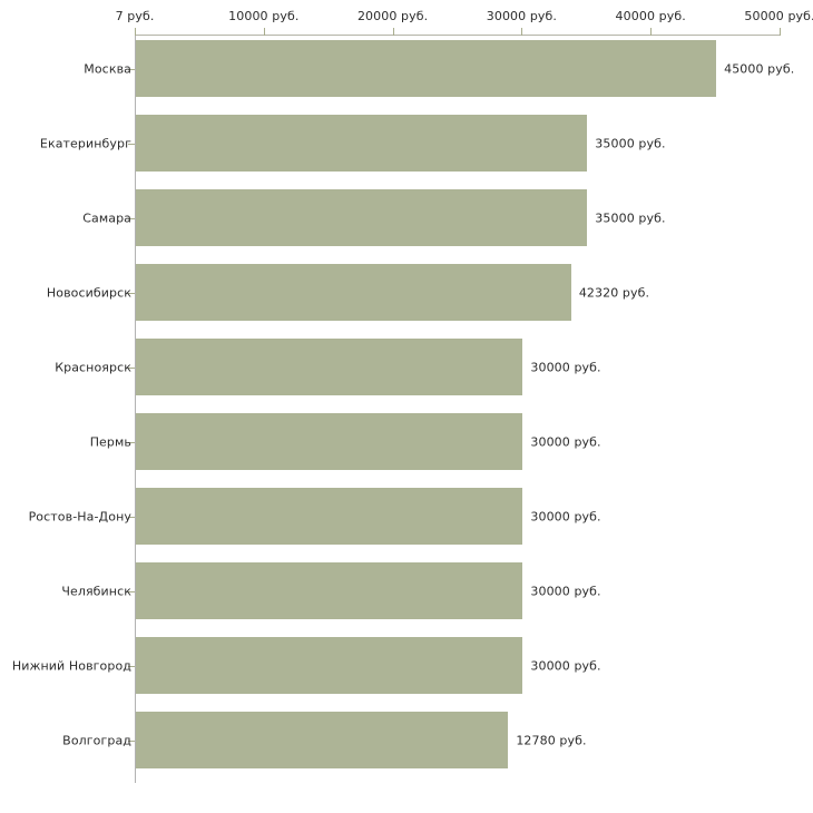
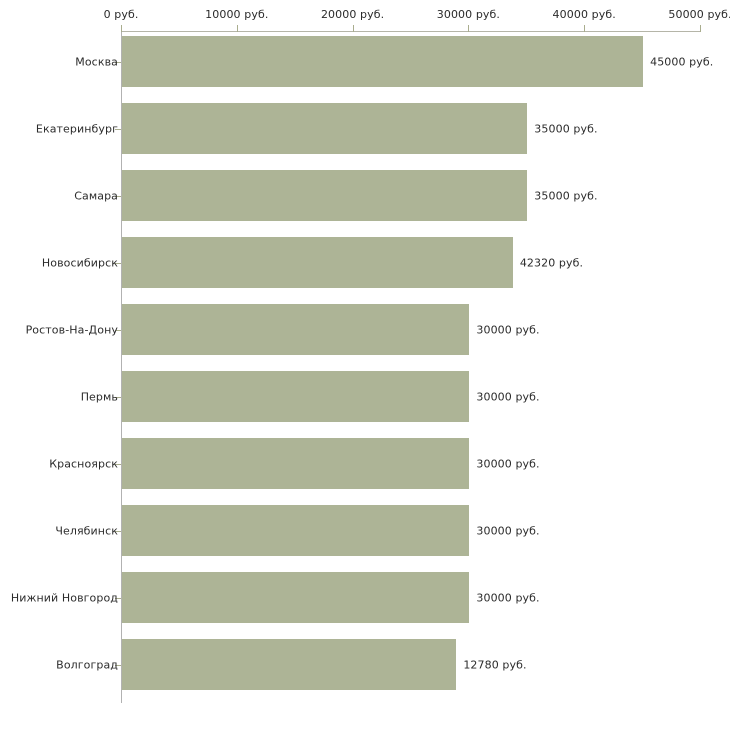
- 7 руб.
+ 0 руб.
  10000 руб.
  20000 руб.
  30000 руб.
  40000 руб.
  50000 руб
  Москва
  Екатеринбург
  Самара
  Новосибирск
- Красноярск
+ Ростов-На-Дону
  Пермь
- Ростов-На-Дону
+ Красноярск
  Челябинск
  Нижний Новгород
  Волгоград
  45000 руб.
  35000 руб.
  35000 руб.
  42320 руб.
  30000 руб.
  30000 руб.
  30000 руб.
  30000 руб.
  30000 руб.
  12780 руб.
